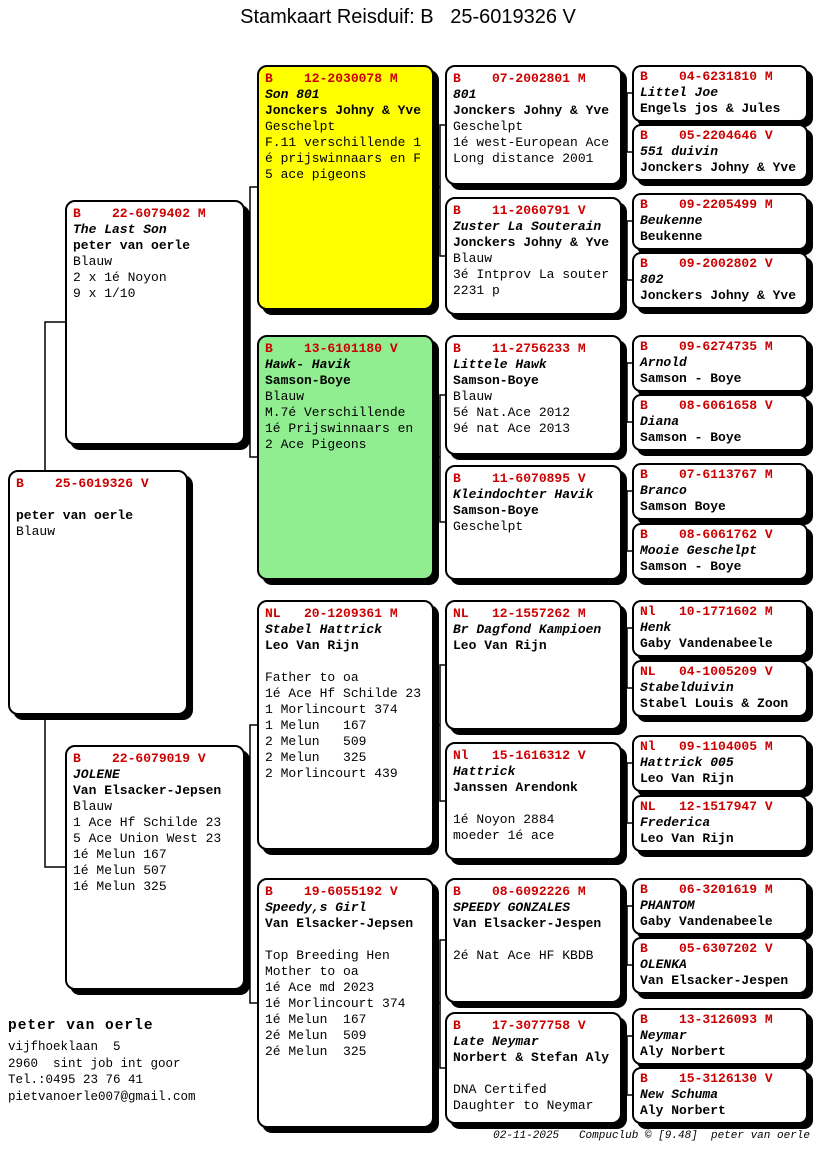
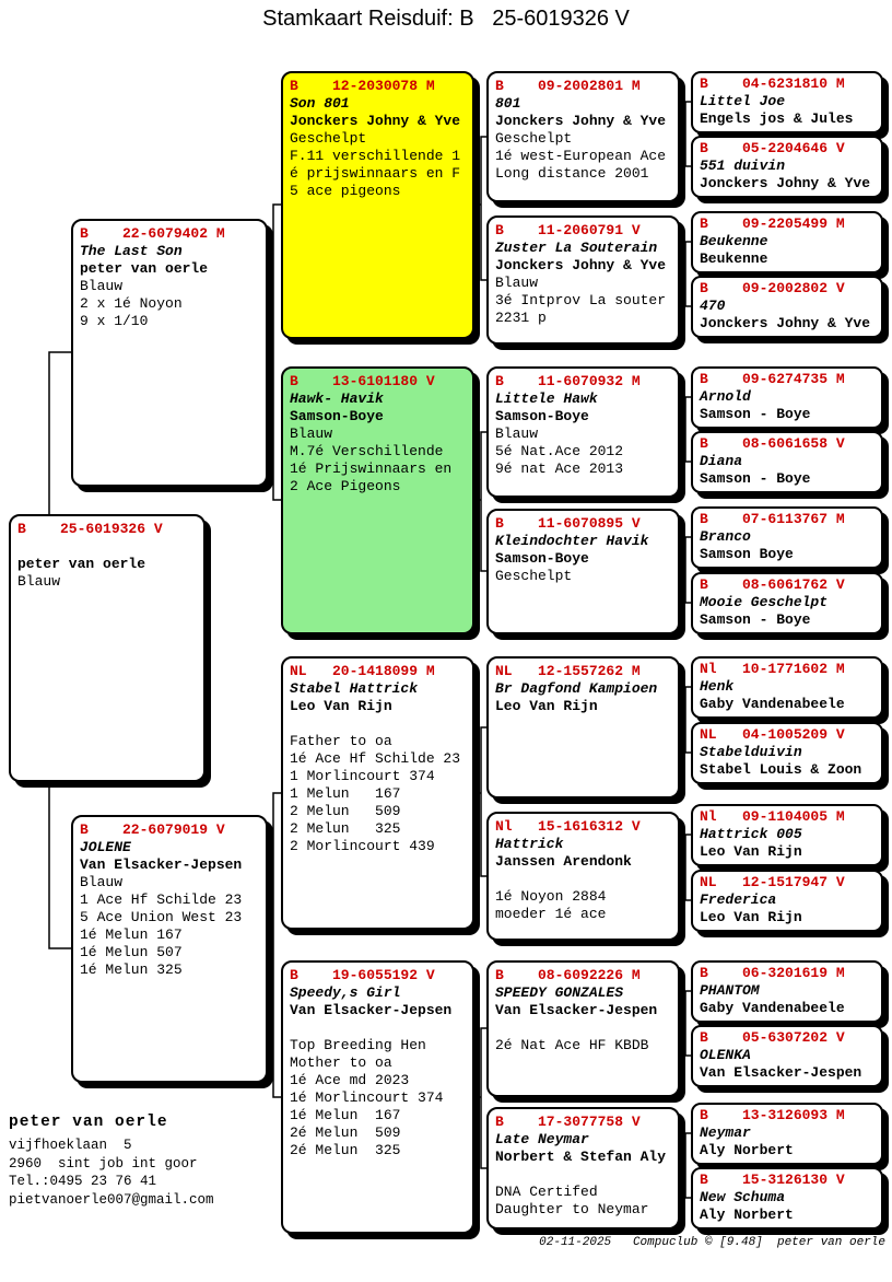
  Stamkaart Reisduif: B 25-6019326 V
  B 25-6019326 V
  peter van oerle
  Blauw
  B 22-6079402 M
  The Last Son
  peter van oerle
  Blauw
  2 x 1é Noyon
  9 x 1/10
  B 22-6079019 V
  JOLENE
  Van Elsacker-Jepsen
  Blauw
  1 Ace Hf Schilde 23
  5 Ace Union West 23
  1é Melun 167
  1é Melun 507
  1é Melun 325
  B 12-2030078 M
  Son 801
  Jonckers Johny & Yve
  Geschelpt
  F.11 verschillende 1
  é prijswinnaars en F
  5 ace pigeons
  B 13-6101180 V
  Hawk- Havik
  Samson-Boye
  Blauw
  M.7é Verschillende
  1é Prijswinnaars en
  2 Ace Pigeons
- NL 20-1209361 M
+ NL 20-1418099 M
  Stabel Hattrick
  Leo Van Rijn
  Father to oa
  1é Ace Hf Schilde 23
  1 Morlincourt 374
  1 Melun 167
  2 Melun 509
  2 Melun 325
  2 Morlincourt 439
  B 19-6055192 V
  Speedy,s Girl
  Van Elsacker-Jepsen
  Top Breeding Hen
  Mother to oa
  1é Ace md 2023
  1é Morlincourt 374
  1é Melun 167
  2é Melun 509
  2é Melun 325
- B 07-2002801 M
+ B 09-2002801 M
  801
  Jonckers Johny & Yve
  Geschelpt
  1é west-European Ace
  Long distance 2001
  B 11-2060791 V
  Zuster La Souterain
  Jonckers Johny & Yve
  Blauw
  3é Intprov La souter
  2231 p
- B 11-2756233 M
+ B 11-6070932 M
  Littele Hawk
  Samson-Boye
  Blauw
  5é Nat.Ace 2012
  9é nat Ace 2013
  B 11-6070895 V
  Kleindochter Havik
  Samson-Boye
  Geschelpt
  NL 12-1557262 M
  Br Dagfond Kampioen
  Leo Van Rijn
  Nl 15-1616312 V
  Hattrick
  Janssen Arendonk
  1é Noyon 2884
  moeder 1é ace
  B 08-6092226 M
  SPEEDY GONZALES
  Van Elsacker-Jespen
  2é Nat Ace HF KBDB
  B 17-3077758 V
  Late Neymar
  Norbert & Stefan Aly
  DNA Certifed
  Daughter to Neymar
  B 04-6231810 M
  Littel Joe
  Engels jos & Jules
  B 05-2204646 V
  551 duivin
  Jonckers Johny & Yve
  B 09-2205499 M
  Beukenne
  Beukenne
  B 09-2002802 V
- 802
+ 470
  Jonckers Johny & Yve
  B 09-6274735 M
  Arnold
  Samson - Boye
  B 08-6061658 V
  Diana
  Samson - Boye
  B 07-6113767 M
  Branco
  Samson Boye
  B 08-6061762 V
  Mooie Geschelpt
  Samson - Boye
  Nl 10-1771602 M
  Henk
  Gaby Vandenabeele
  NL 04-1005209 V
  Stabelduivin
  Stabel Louis & Zoon
  Nl 09-1104005 M
  Hattrick 005
  Leo Van Rijn
  NL 12-1517947 V
  Frederica
  Leo Van Rijn
  B 06-3201619 M
  PHANTOM
  Gaby Vandenabeele
  B 05-6307202 V
  OLENKA
  Van Elsacker-Jespen
  B 13-3126093 M
  Neymar
  Aly Norbert
  B 15-3126130 V
  New Schuma
  Aly Norbert
  peter van oerle
  vijfhoeklaan 5
  2960 sint job int goor
  Tel.:0495 23 76 41
  pietvanoerle007@gmail.com
  02-11-2025 Compuclub © [9.48] peter van oerle
